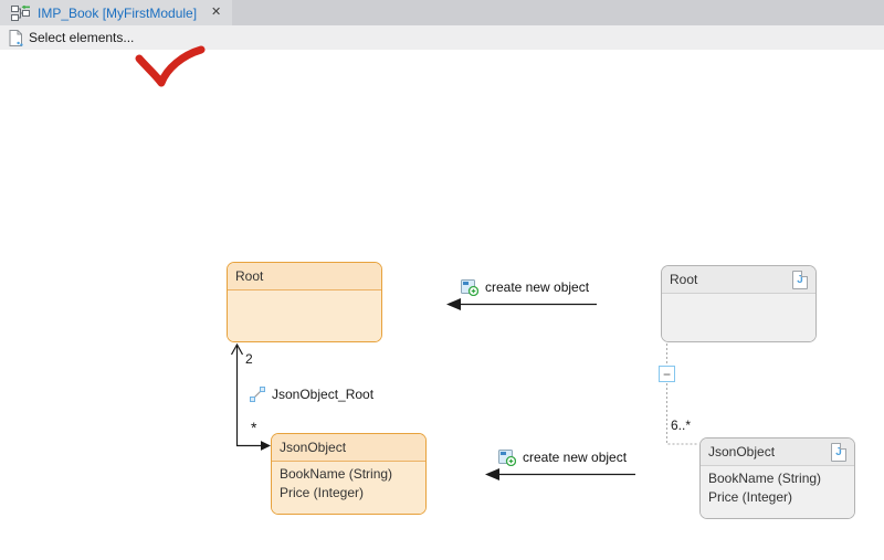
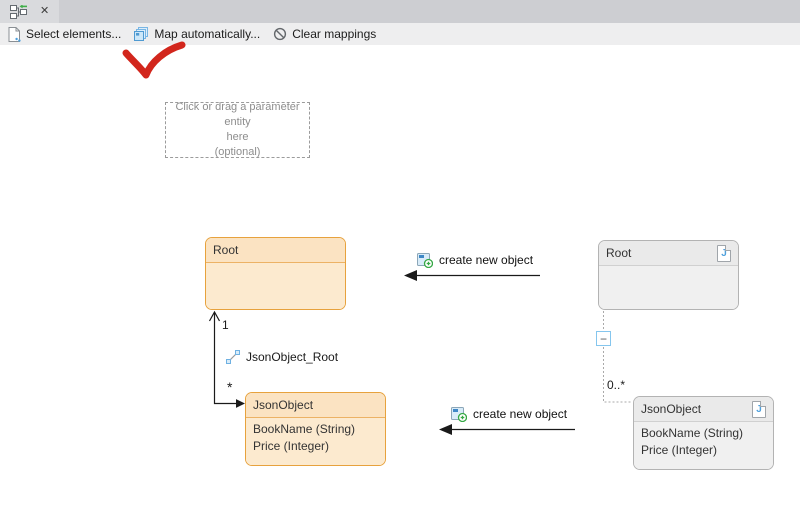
- IMP_Book [MyFirstModule]
  ✕
  Select elements...
+ Map automatically...
+ Clear mappings
+ Click or drag a parameter entity
+ here
+ (optional)
  Root
- 2
+ 1
  JsonObject_Root
  *
  JsonObject
  BookName (String)
  Price (Integer)
  create new object
  create new object
  Root
  J
  −
- 6..*
+ 0..*
  JsonObject
  J
  BookName (String)
  Price (Integer)
